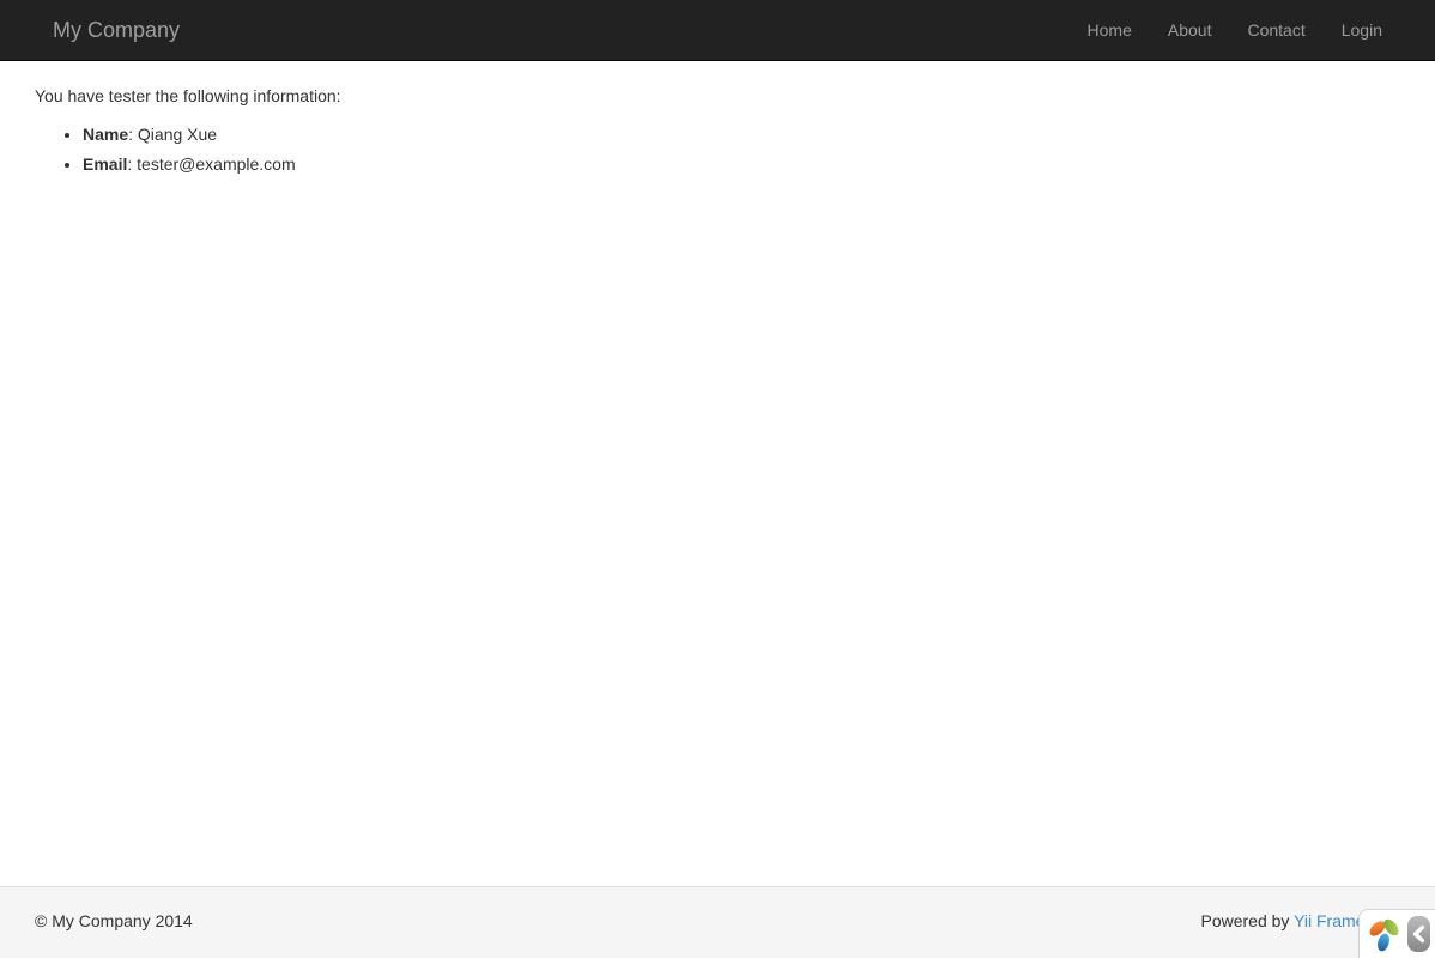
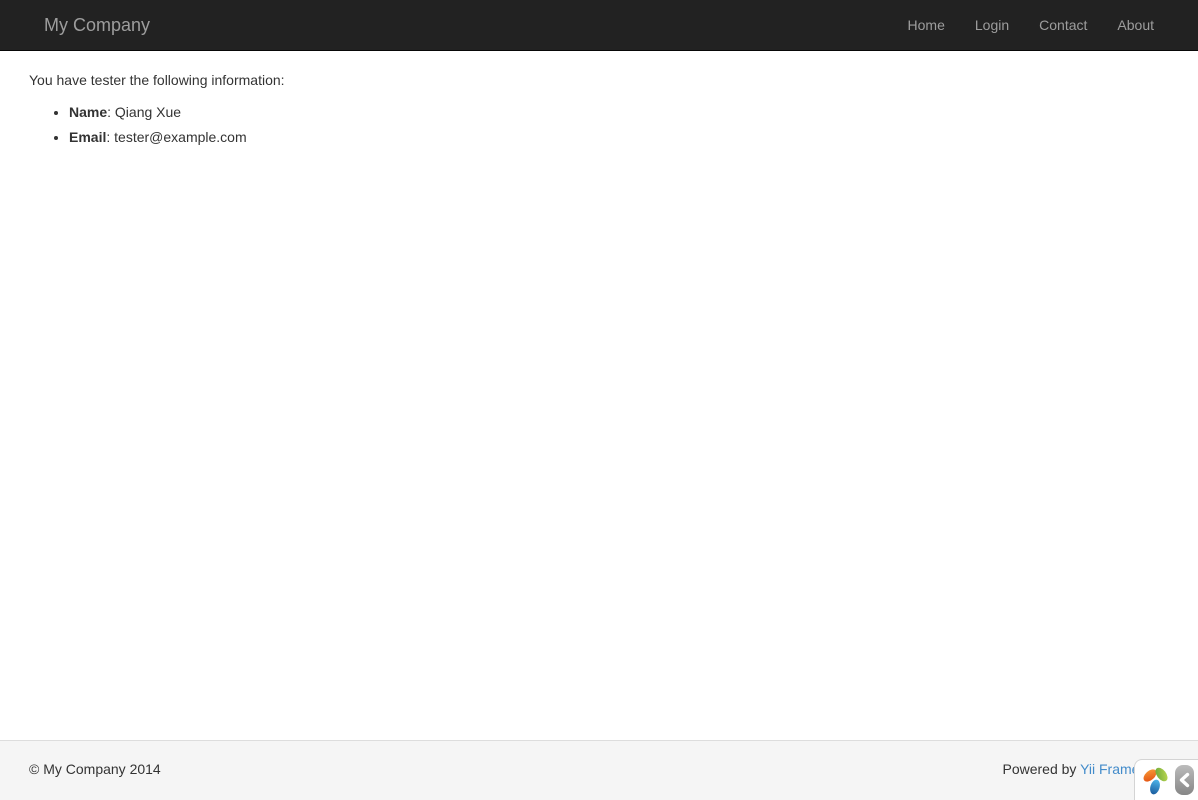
  My Company
  Home
- About
+ Login
  Contact
- Login
+ About
  You have tester the following information:
  Name: Qiang Xue
  Email: tester@example.com
  © My Company 2014
  Powered by Yii Fram
